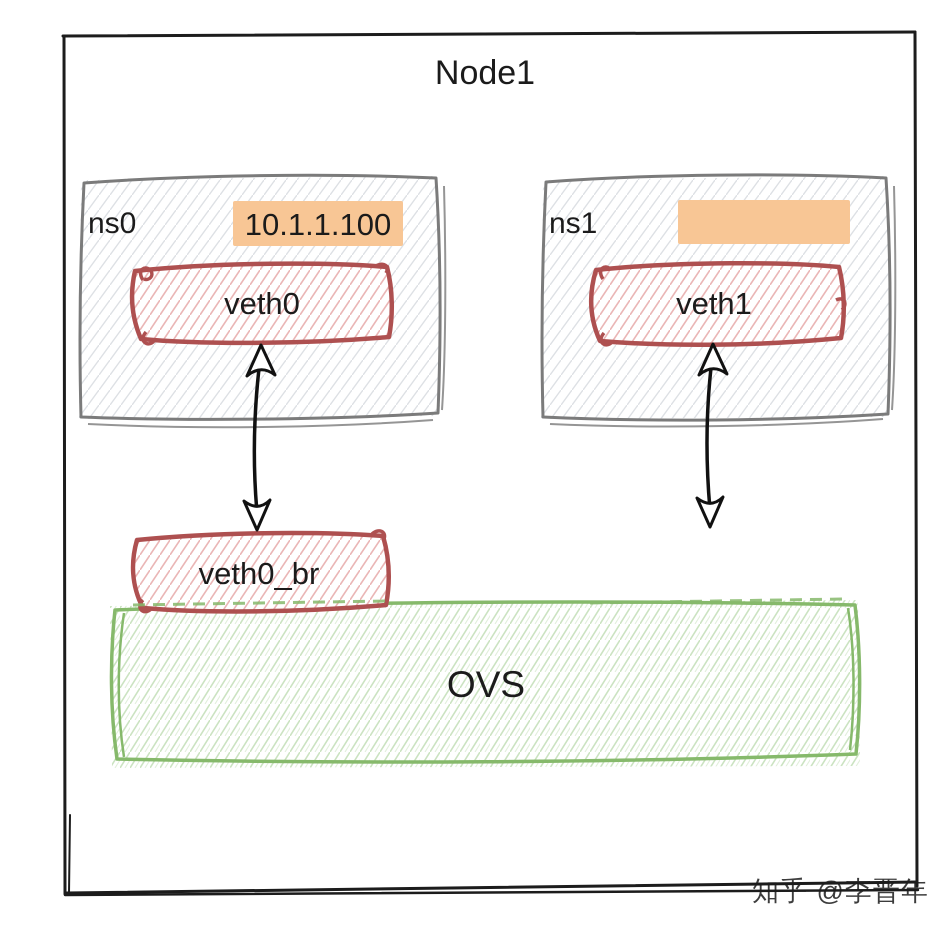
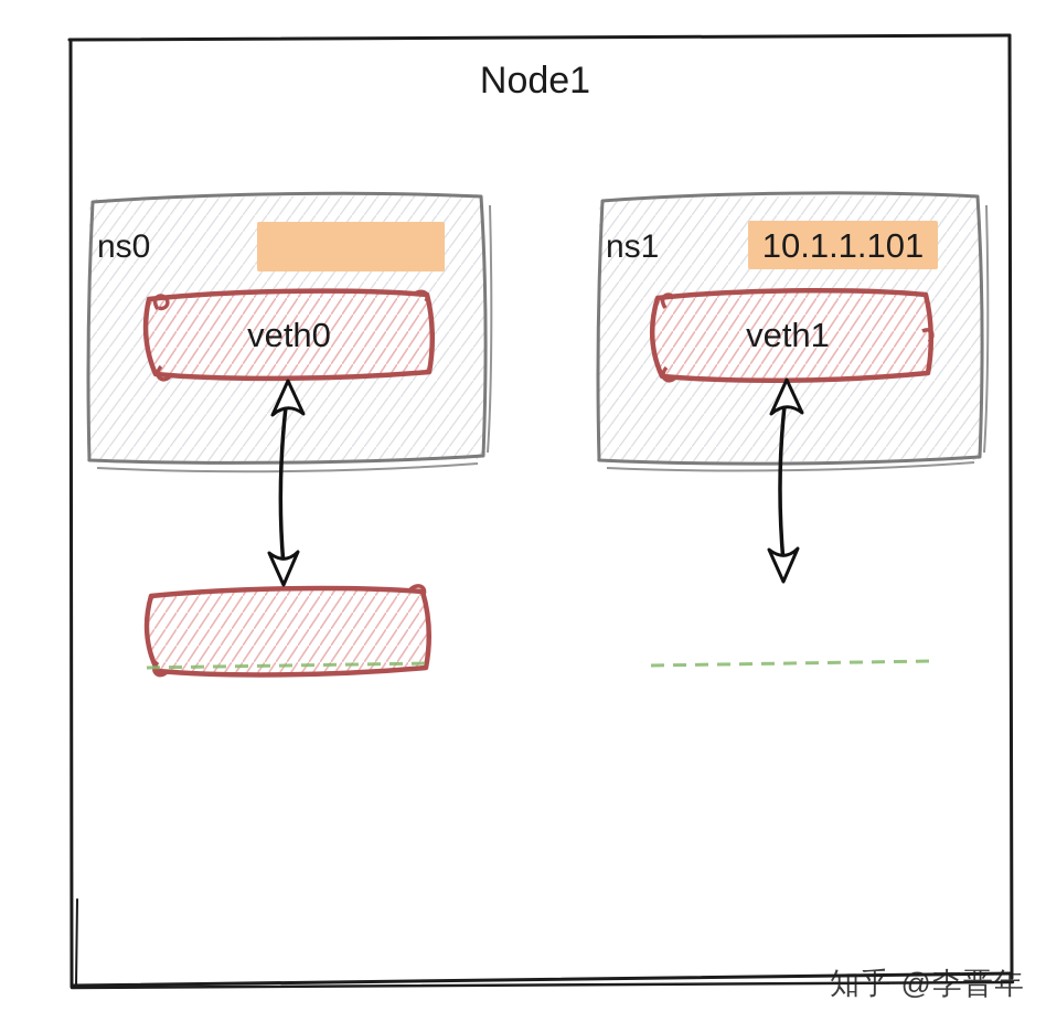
  ns0
- 10.1.1.100
  veth0
  ns1
+ 10.1.1.101
  veth1
- OVS
- veth0_br
  Node1
